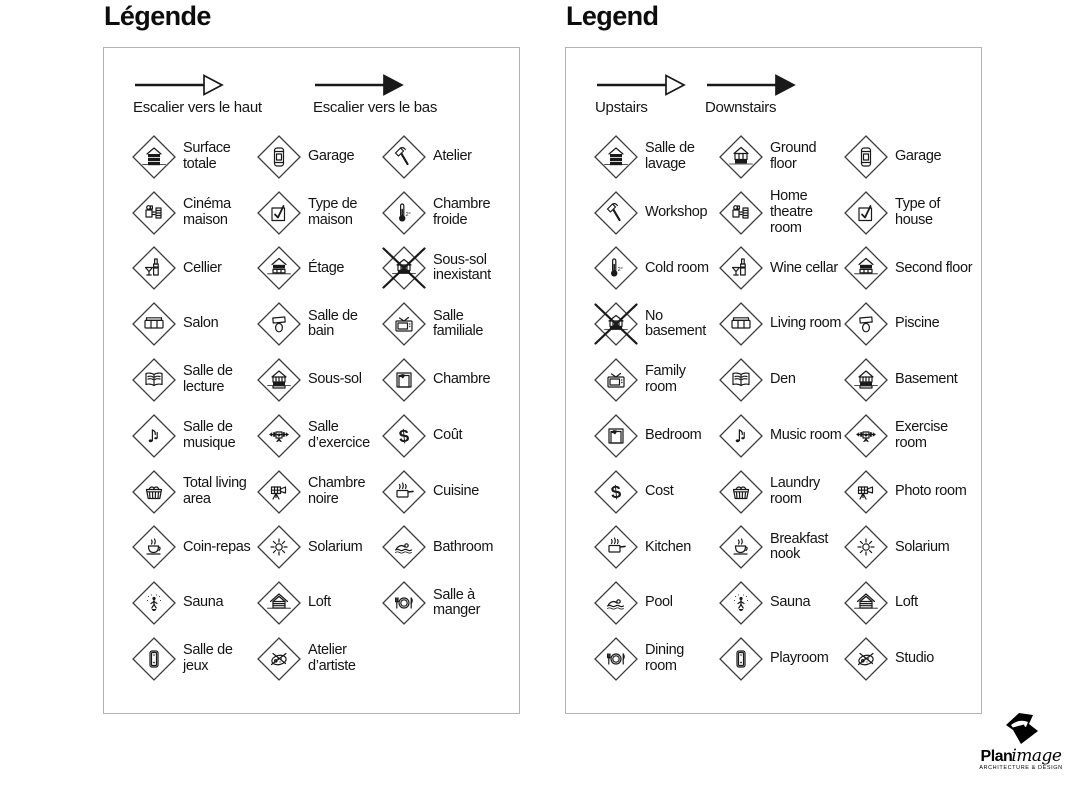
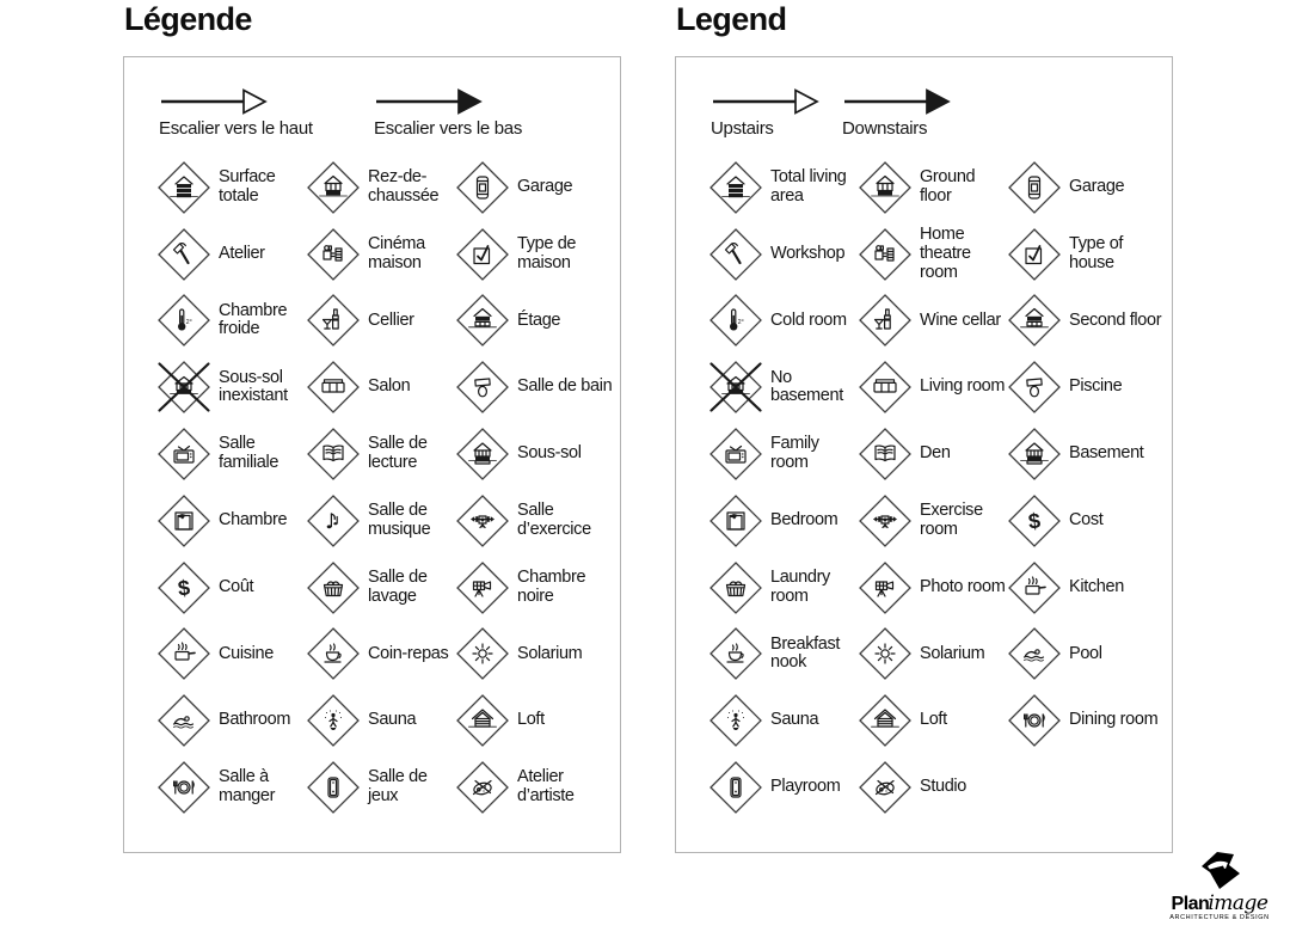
  Légende
  Legend
  Escalier vers le haut
  Escalier vers le bas
  Surface totale
+ Rez-de-chaussée
  Garage
  Atelier
  Cinéma maison
  Type de maison
  Chambre froide
  Cellier
  Étage
  Sous-sol inexistant
  Salon
  Salle de bain
  Salle familiale
  Salle de lecture
  Sous-sol
  Chambre
  Salle de musique
  Salle d’exercice
  Coût
- Total living area
+ Salle de lavage
  Chambre noire
  Cuisine
  Coin-repas
  Solarium
  Bathroom
  Sauna
  Loft
  Salle à manger
  Salle de jeux
  Atelier d’artiste
  Upstairs
  Downstairs
- Salle de lavage
+ Total living area
  Ground floor
  Garage
  Workshop
  Home theatre room
  Type of house
  Cold room
  Wine cellar
  Second floor
  No basement
  Living room
  Piscine
  Family room
  Den
  Basement
  Bedroom
- Music room
  Exercise room
  Cost
  Laundry room
  Photo room
  Kitchen
  Breakfast nook
  Solarium
  Pool
  Sauna
  Loft
  Dining room
  Playroom
  Studio
  Planimage
